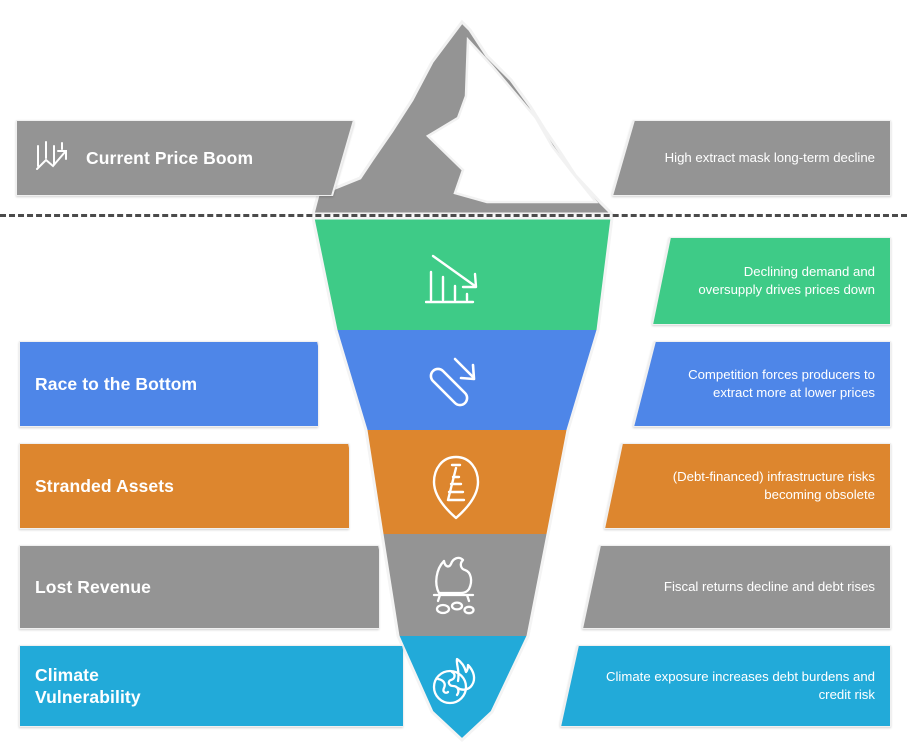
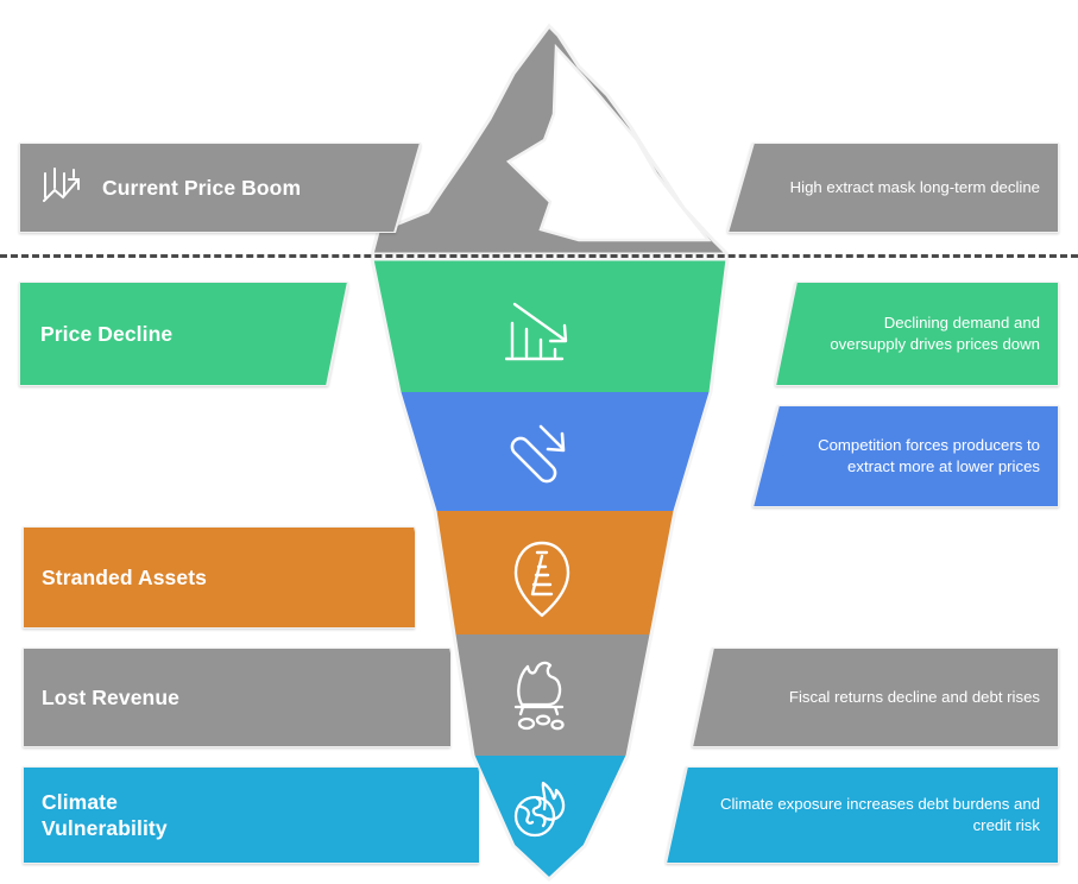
  Current Price Boom
  High extract mask long-term decline
+ Price Decline
  Declining demand and oversupply drives prices down
- Race to the Bottom
  Competition forces producers to extract more at lower prices
  Stranded Assets
- (Debt-financed) infrastructure risks becoming obsolete
  Lost Revenue
  Fiscal returns decline and debt rises
  Climate Vulnerability
  Climate exposure increases debt burdens and credit risk
